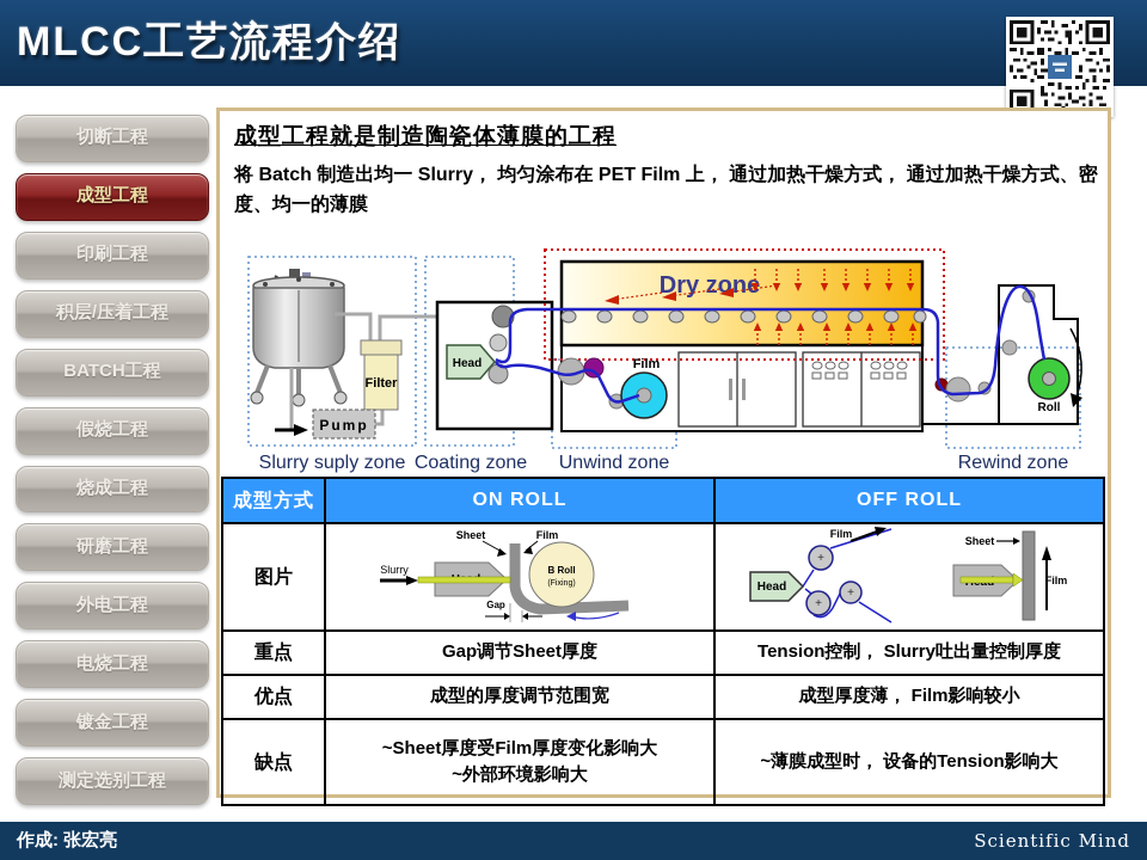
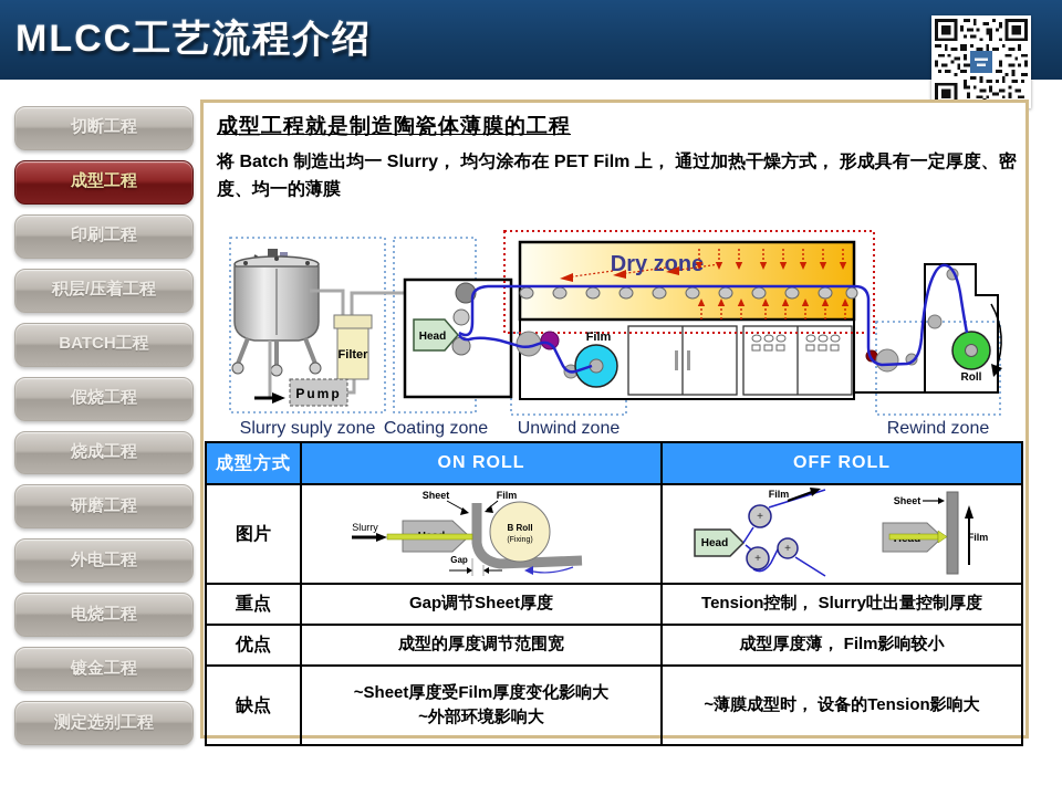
  MLCC工艺流程介绍
  切断工程
  成型工程
  印刷工程
  积层/压着工程
  BATCH工程
  假烧工程
  烧成工程
  研磨工程
  外电工程
  电烧工程
  镀金工程
  测定选别工程
  成型工程就是制造陶瓷体薄膜的工程
- 将 Batch 制造出均一 Slurry， 均匀涂布在 PET Film 上， 通过加热干燥方式， 通过加热干燥方式、密度、均一的薄膜
+ 将 Batch 制造出均一 Slurry， 均匀涂布在 PET Film 上， 通过加热干燥方式， 形成具有一定厚度、密度、均一的薄膜
  Filter
  Pump
  Head
  Dry zon
  Film
  Roll
  Slurry suply zone
  Coating zone
  Unwind zone
  Rewind zone
  成型方式	ON ROLL	OFF ROLL
  图片	Sheet Film Slurry B Roll Gap	Head + + + Film Sheet Film
  重点	Gap调节Sheet厚度	Tension控制， Slurry吐出量控制厚度
  优点	成型的厚度调节范围宽	成型厚度薄， Film影响较小
  缺点	~Sheet厚度受Film厚度变化影响大 ~外部环境影响大	~薄膜成型时， 设备的Tension影响大
- 作成: 张宏亮
- Scientific Mind
